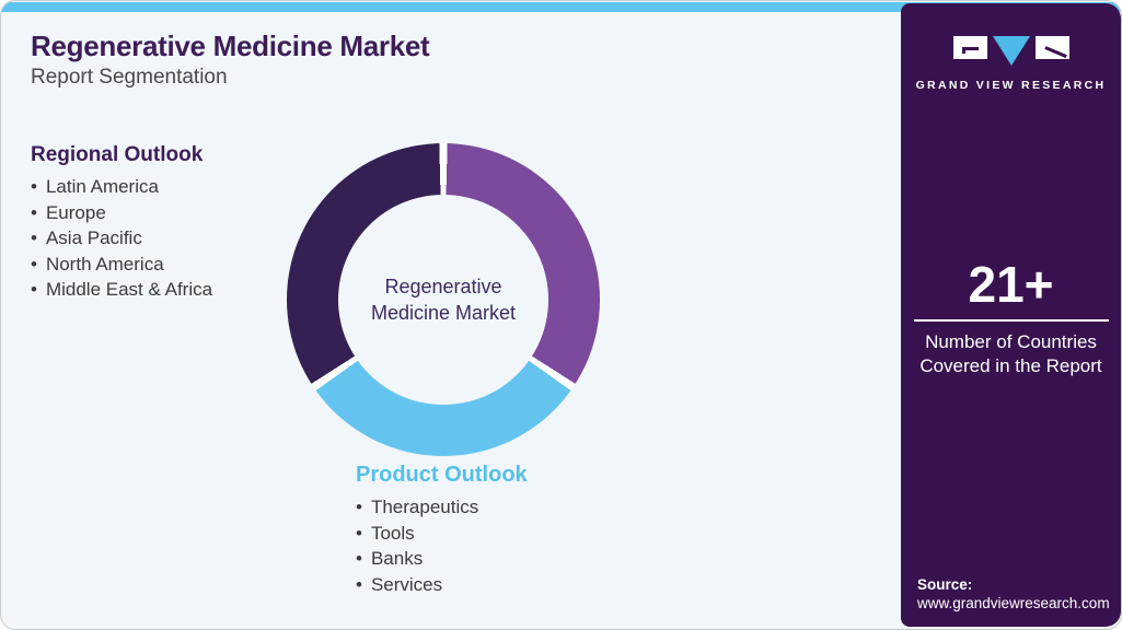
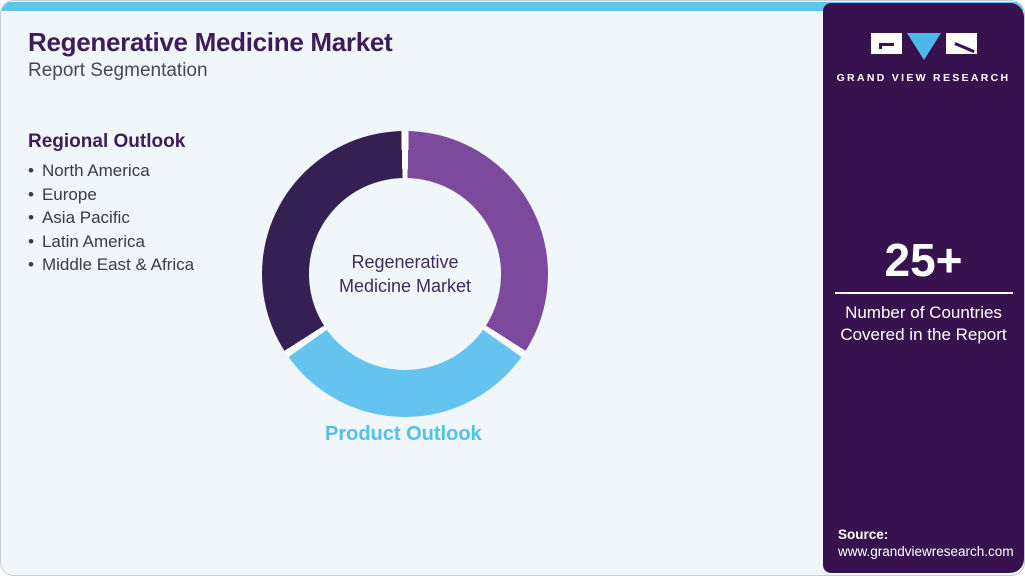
  Regenerative Medicine Market
  Report Segmentation
  Regional Outlook
- Latin America
+ North America
  Europe
  Asia Pacific
- North America
+ Latin America
  Middle East & Africa
  Regenerative Medicine Market
  Product Outlook
- Therapeutics
- Tools
- Banks
- Services
  GRAND VIEW RESEARCH
- 21+
+ 25+
  Number of Countries Covered in the Report
  Source:
  www.grandviewresearch.com
